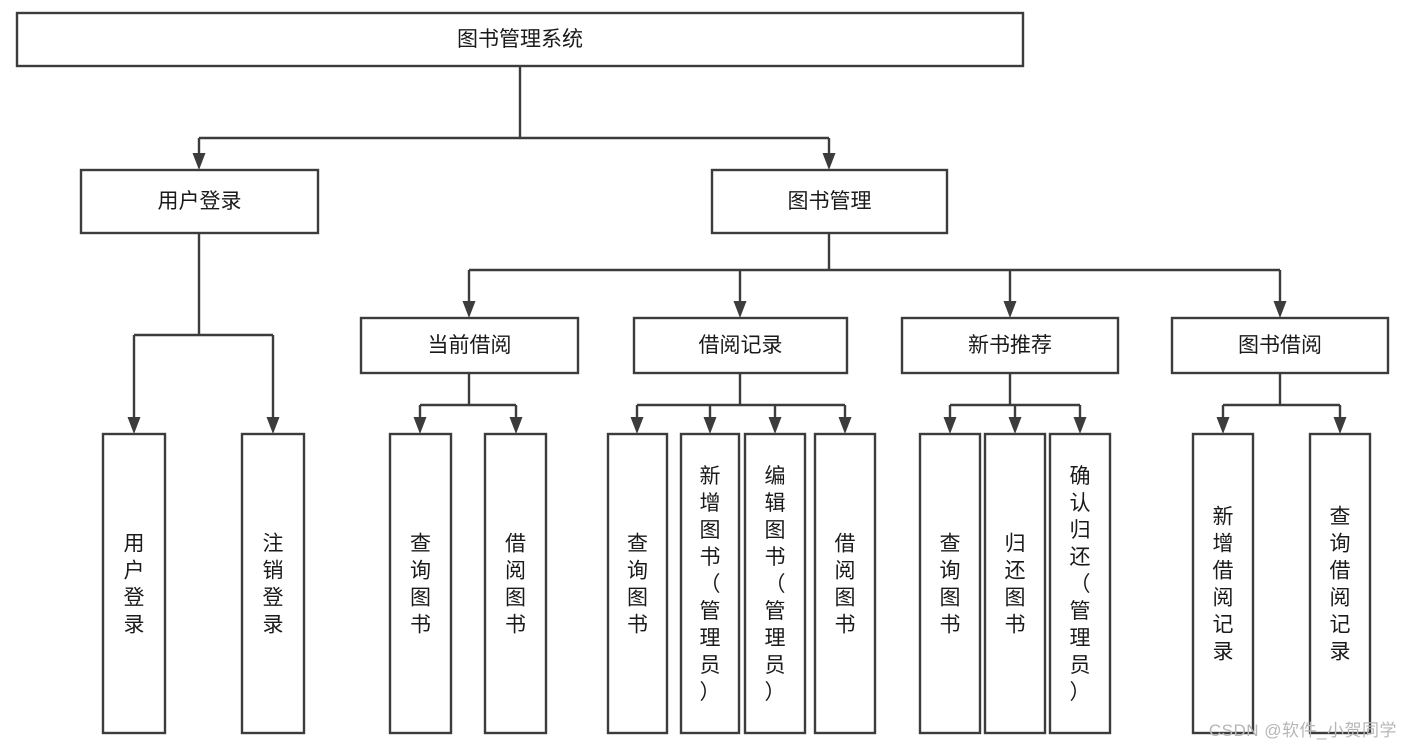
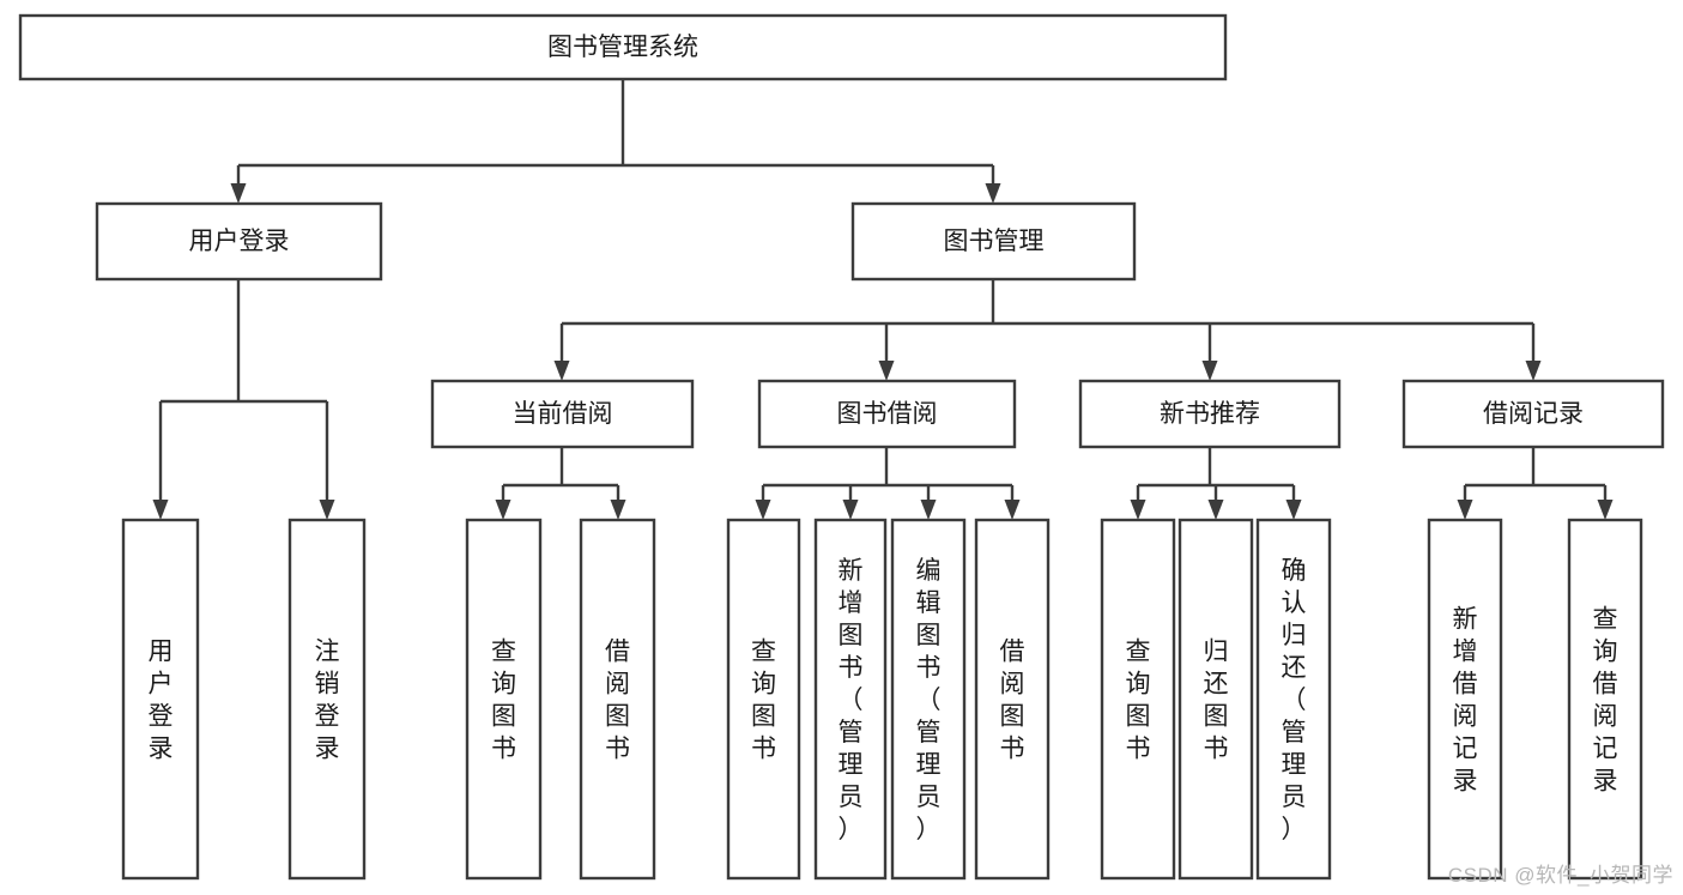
  图书管理系统
  用户登录
  图书管理
  当前借阅
- 借阅记录
+ 图书借阅
  新书推荐
- 图书借阅
+ 借阅记录
  用户登录
  注销登录
  查询图书
  借阅图书
  查询图书
  新增图书（管理员）
  编辑图书（管理员）
  借阅图书
  查询图书
  归还图书
  确认归还（管理员）
  新增借阅记录
  查询借阅记录
  CSDN @软件_小贺同学
